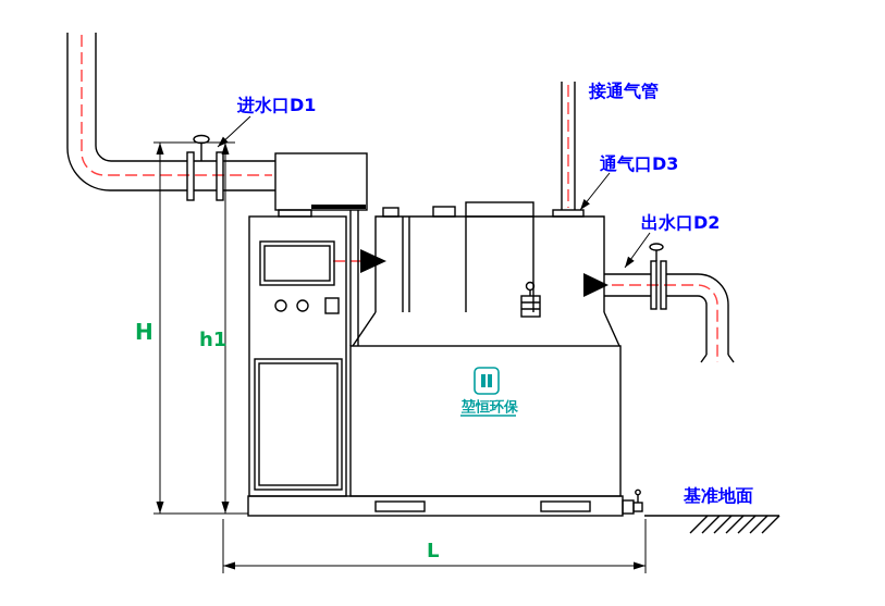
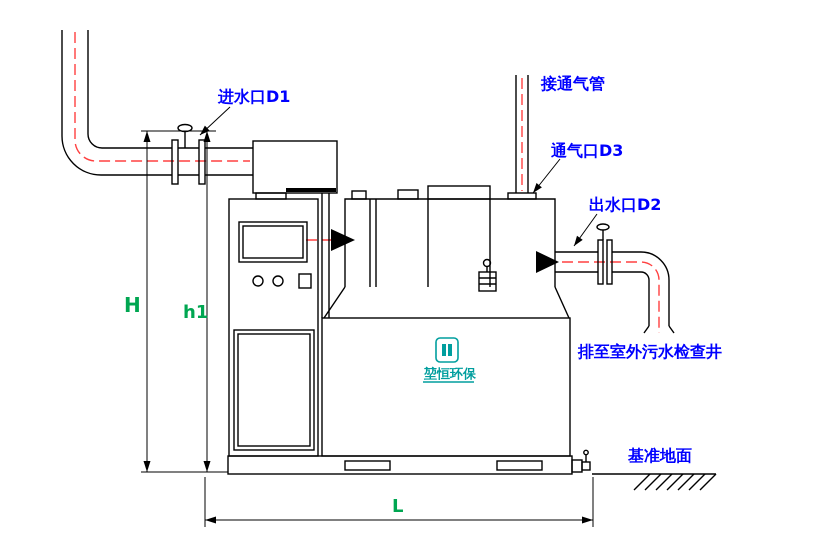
  H
  h1
  L
  堃恒环保
  进水口D1
  接通气管
  通气口D3
  出水口D2
+ 排至室外污水检查井
  基准地面
